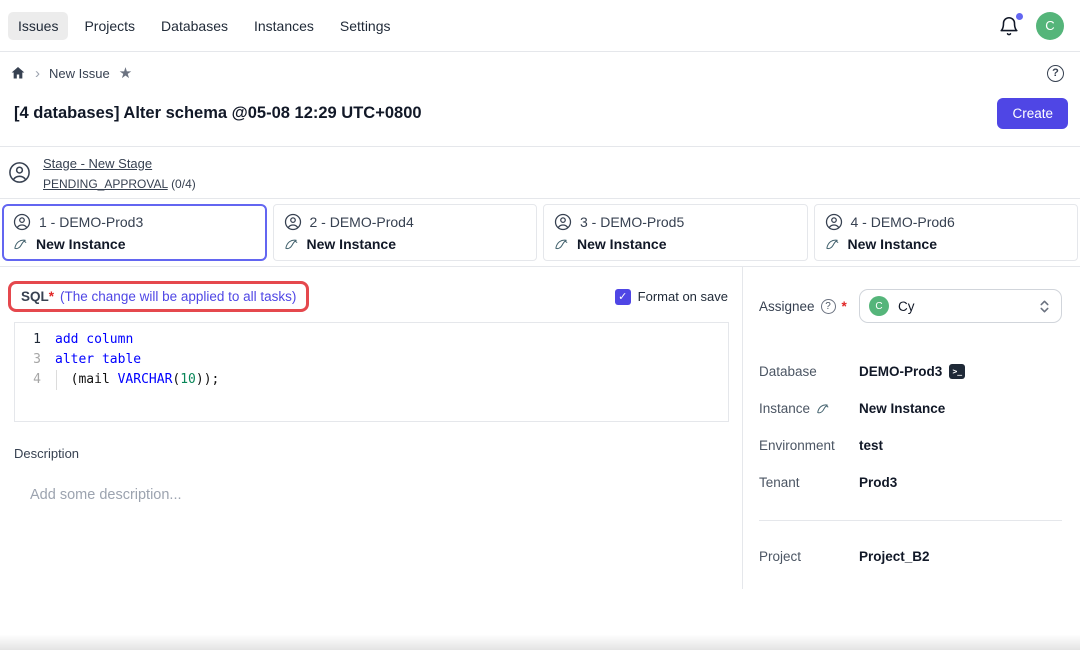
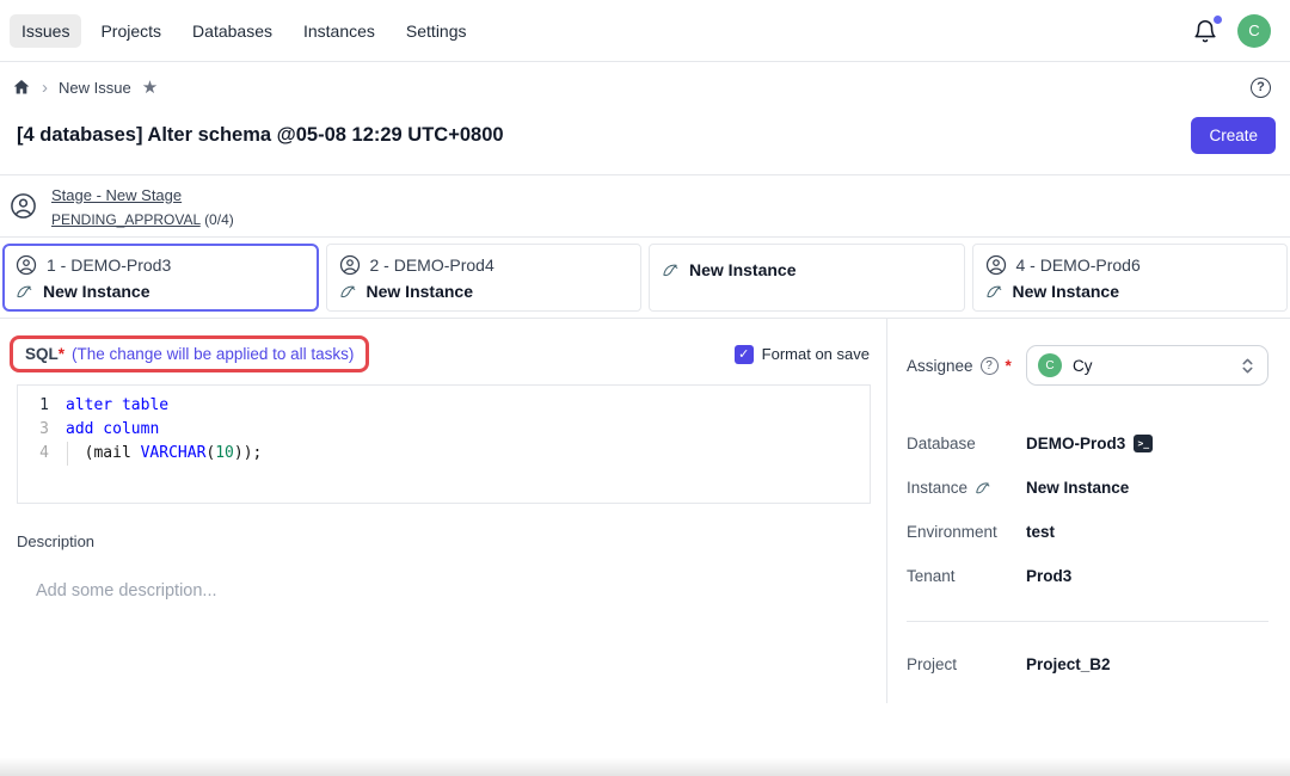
  Issues
  Projects
  Databases
  Instances
  Settings
  C
  ›
  New Issue
  ★
  ?
  [4 databases] Alter schema @05-08 12:29 UTC+0800
  Create
  Stage - New Stage
  PENDING_APPROVAL (0/4)
  1 - DEMO-Prod3
  New Instance
  2 - DEMO-Prod4
  New Instance
- 3 - DEMO-Prod5
  New Instance
  4 - DEMO-Prod6
  New Instance
  SQL*
  (The change will be applied to all tasks)
  ✓
  Format on save
  1
- add column
+ alter table
  3
- alter table
+ add column
  4
  (mail VARCHAR(10));
  Description
  Add some description...
  Assignee
  ?
  *
  C
  Cy
  Database
  DEMO-Prod3
  >_
  Instance
  New Instance
  Environment
  test
  Tenant
  Prod3
  Project
  Project_B2
